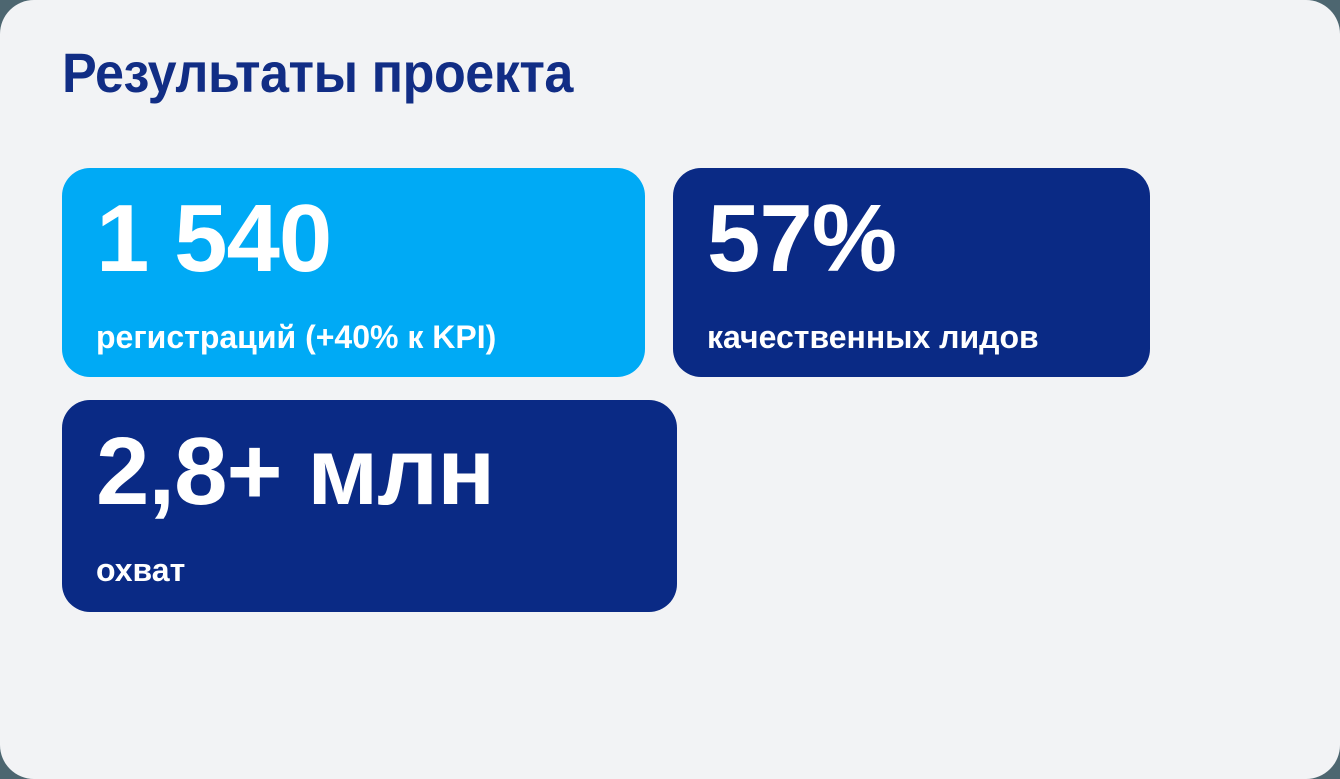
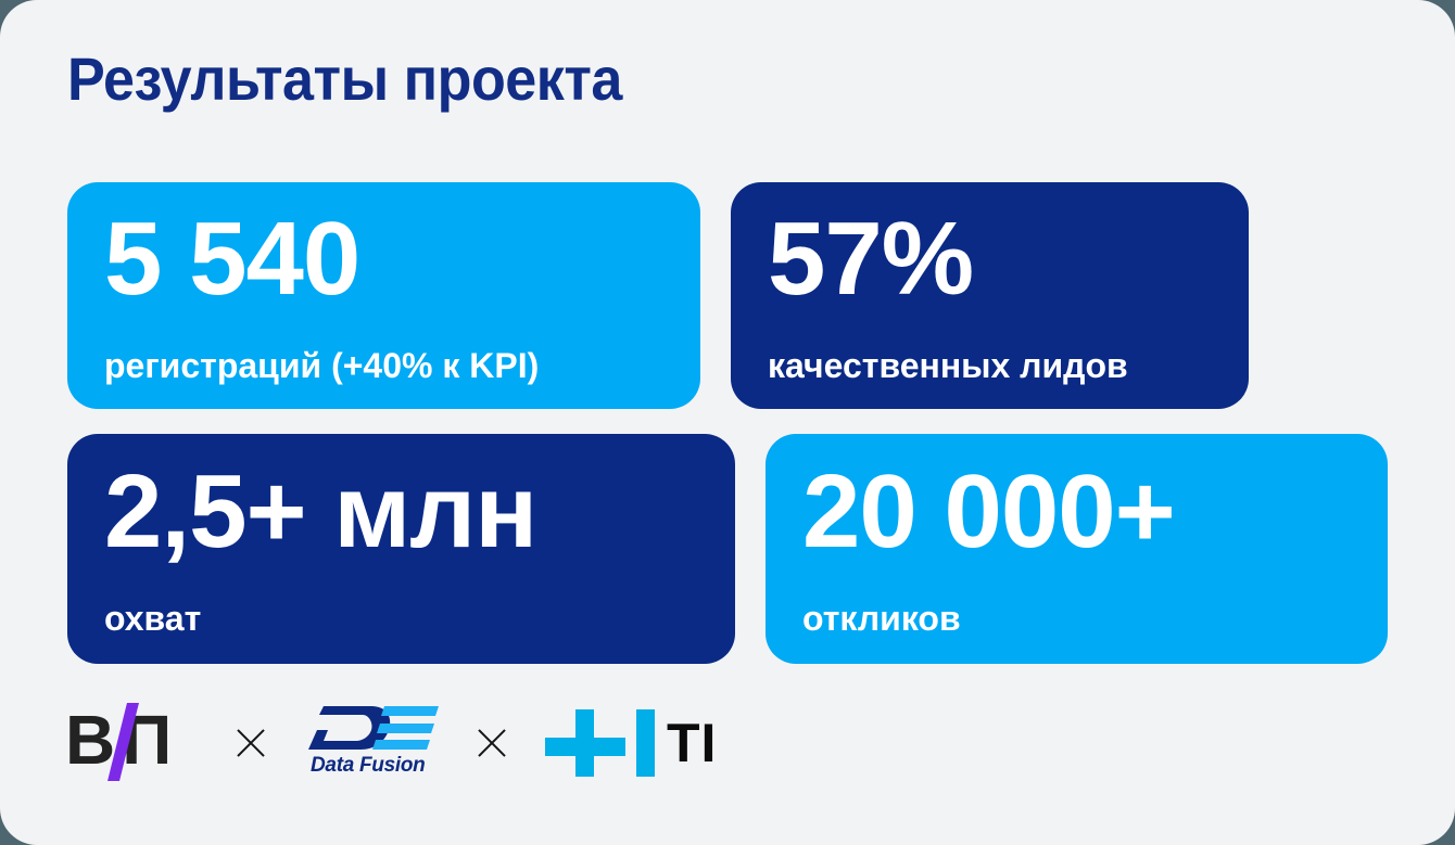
  Результаты проекта
- 1 540
+ 5 540
  регистраций (+40% к KPI)
  57%
  качественных лидов
- 2,8+ млн
+ 2,5+ млн
  охват
+ 20 000+
+ откликов
+ ВП
+ Data Fusion
+ TI
